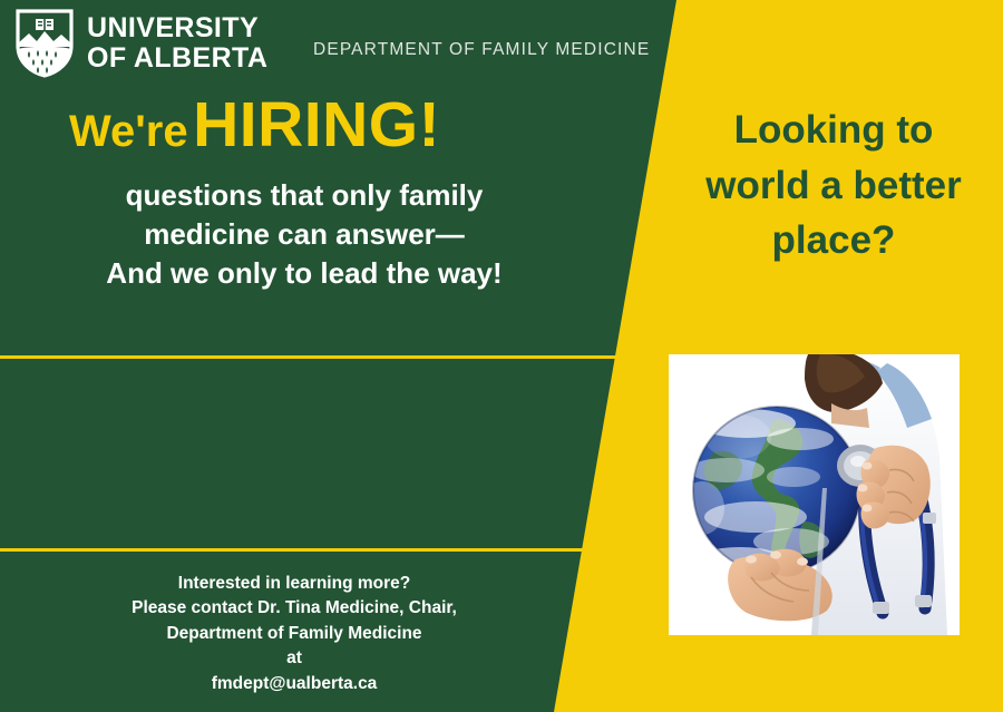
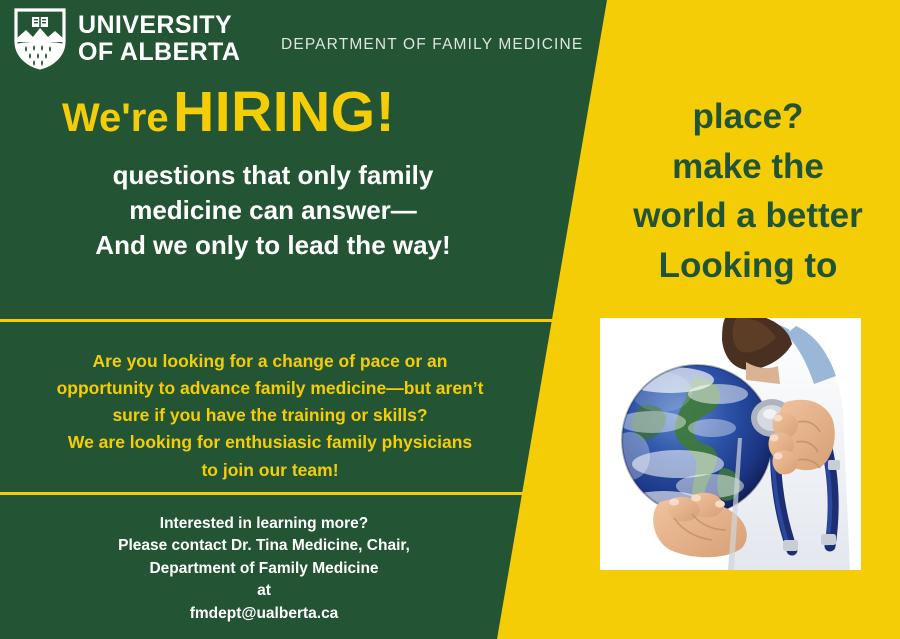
  UNIVERSITY
  OF ALBERTA
  DEPARTMENT OF FAMILY MEDICINE
  We're HIRING!
  questions that only family
  medicine can answer—
  And we only to lead the way!
+ Are you looking for a change of pace or an
+ opportunity to advance family medicine—but aren’t
+ sure if you have the training or skills?
+ We are looking for enthusiasic family physicians
+ to join our team!
  Interested in learning more?
  Please contact Dr. Tina Medicine, Chair,
  Department of Family Medicine
  at
  fmdept@ualberta.ca
- Looking to
+ place?
+ make the
  world a better
- place?
+ Looking to
